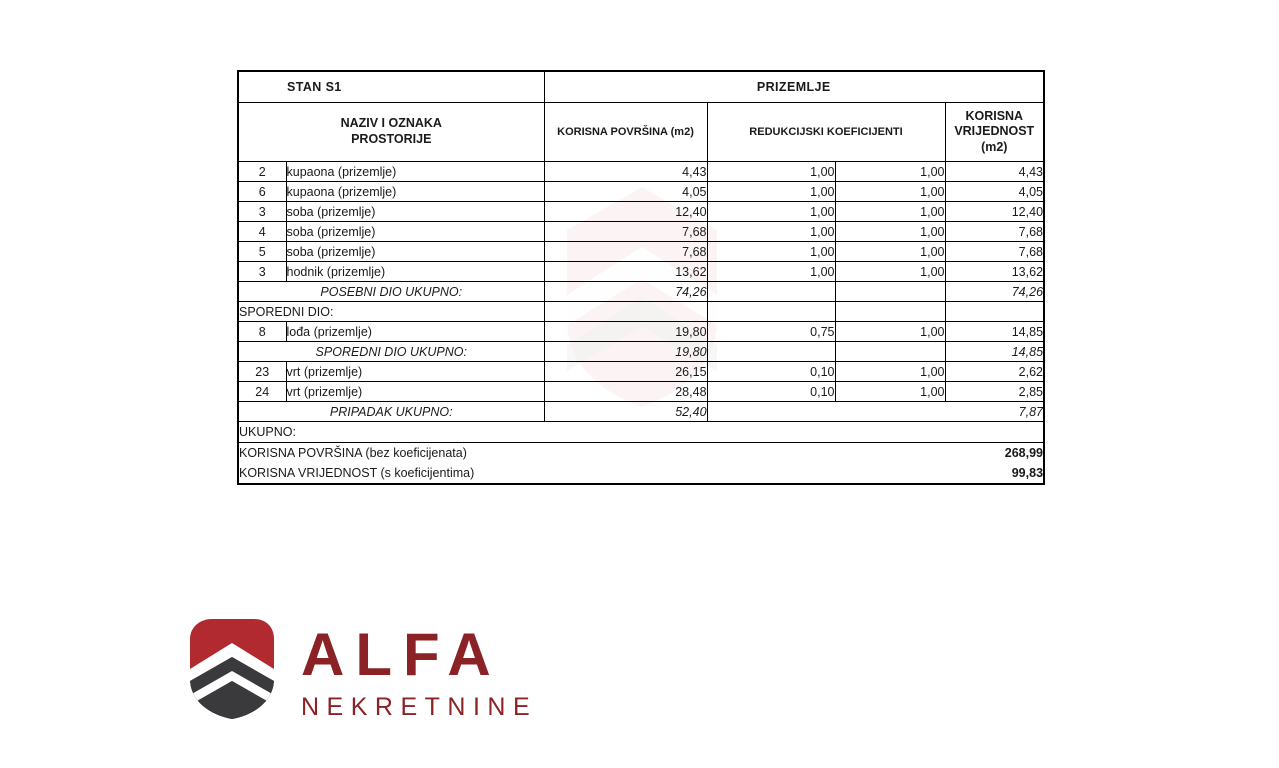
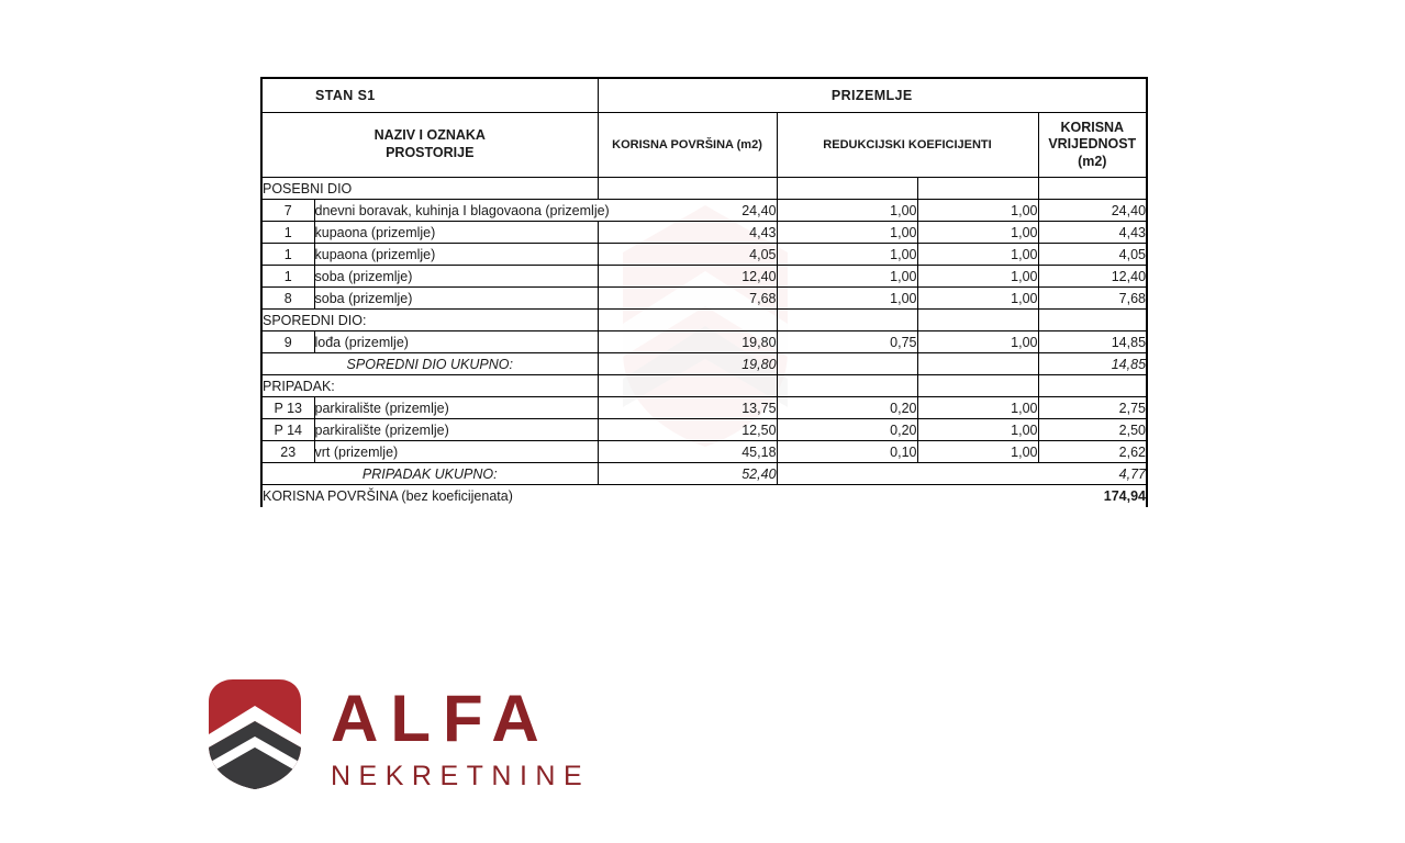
  STAN S1	PRIZEMLJE
  NAZIV I OZNAKA PROSTORIJE	KORISNA POVRŠINA (m2)	REDUKCIJSKI KOEFICIJENTI	KORISNA VRIJEDNOST (m2)
+ POSEBNI DIO
+ 7	dnevni boravak, kuhinja I blagovaona (prizemlje)	24,40	1,00	1,00	24,40
- 2	kupaona (prizemlje)	4,43	1,00	1,00	4,43
+ 1	kupaona (prizemlje)	4,43	1,00	1,00	4,43
- 6	kupaona (prizemlje)	4,05	1,00	1,00	4,05
+ 1	kupaona (prizemlje)	4,05	1,00	1,00	4,05
- 3	soba (prizemlje)	12,40	1,00	1,00	12,40
+ 1	soba (prizemlje)	12,40	1,00	1,00	12,40
- 4	soba (prizemlje)	7,68	1,00	1,00	7,68
+ 8	soba (prizemlje)	7,68	1,00	1,00	7,68
- 5	soba (prizemlje)	7,68	1,00	1,00	7,68
- 3	hodnik (prizemlje)	13,62	1,00	1,00	13,62
- POSEBNI DIO UKUPNO:	74,26			74,26
  SPOREDNI DIO:
- 8	lođa (prizemlje)	19,80	0,75	1,00	14,85
+ 9	lođa (prizemlje)	19,80	0,75	1,00	14,85
  SPOREDNI DIO UKUPNO:	19,80			14,85
+ PRIPADAK:
+ P 13	parkiralište (prizemlje)	13,75	0,20	1,00	2,75
+ P 14	parkiralište (prizemlje)	12,50	0,20	1,00	2,50
- 23	vrt (prizemlje)	26,15	0,10	1,00	2,62
+ 23	vrt (prizemlje)	45,18	0,10	1,00	2,62
- 24	vrt (prizemlje)	28,48	0,10	1,00	2,85
- PRIPADAK UKUPNO:	52,40			7,87
+ PRIPADAK UKUPNO:	52,40			4,77
- UKUPNO:
- KORISNA POVRŠINA (bez koeficijenata)		268,99
+ KORISNA POVRŠINA (bez koeficijenata)		174,94
- KORISNA VRIJEDNOST (s koeficijentima)		99,83
  ALFA
  NEKRETNINE
